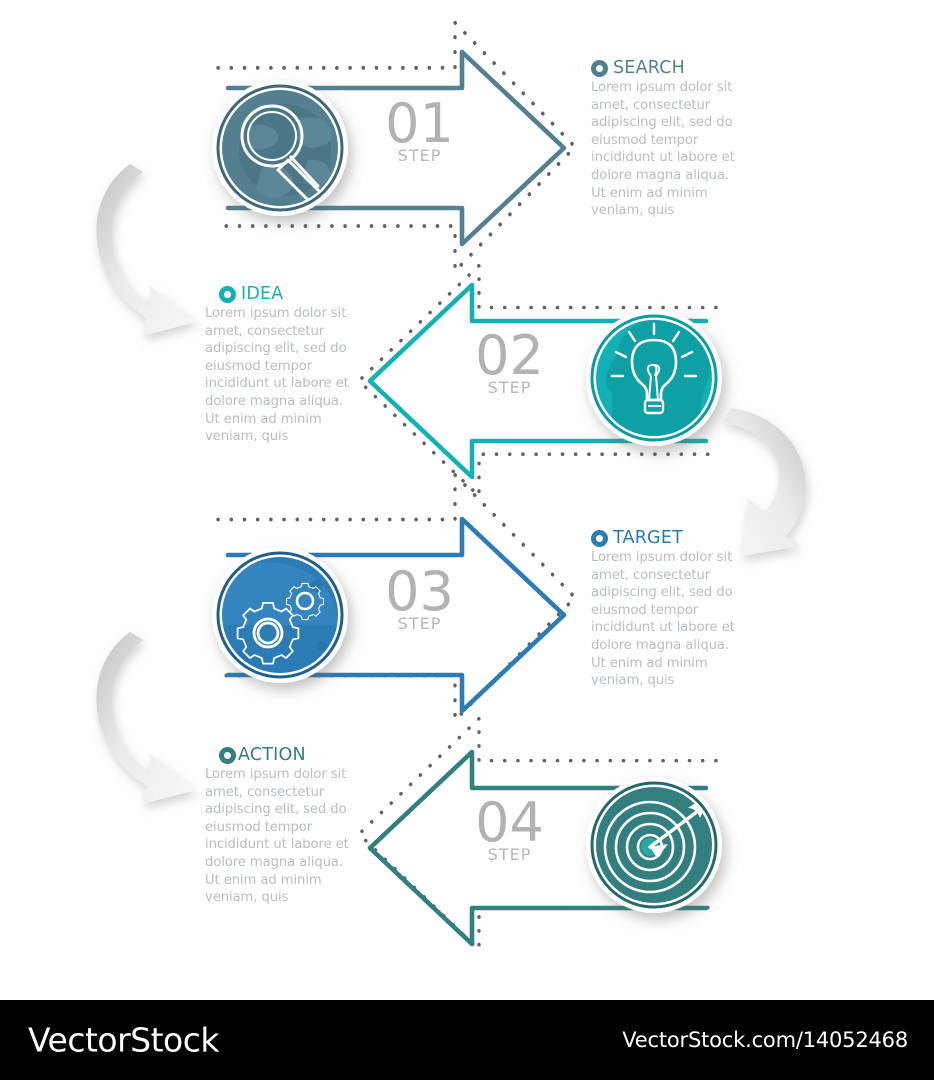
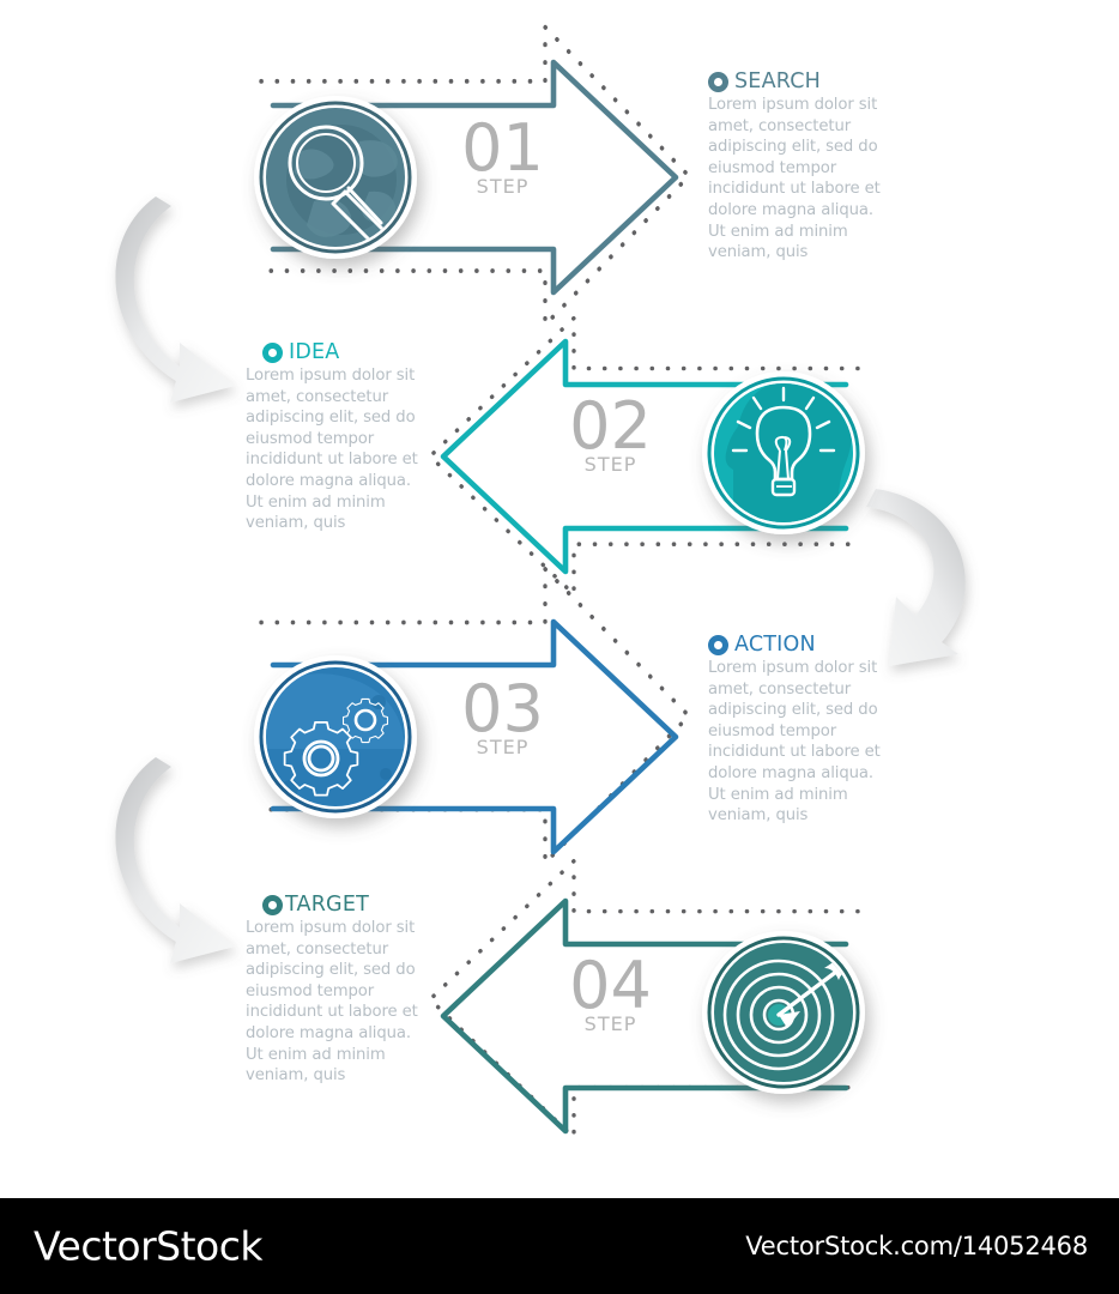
  01
  STEP
  02
  STEP
  03
  STEP
  04
  STEP
  SEARCH
  Lorem ipsum dolor sit amet, consectetur adipiscing elit, sed do eiusmod tempor incididunt ut labore et dolore magna aliqua. Ut enim ad minim veniam, quis
  IDEA
  Lorem ipsum dolor sit amet, consectetur adipiscing elit, sed do eiusmod tempor incididunt ut labore et dolore magna aliqua. Ut enim ad minim veniam, quis
- TARGET
+ ACTION
  Lorem ipsum dolor sit amet, consectetur adipiscing elit, sed do eiusmod tempor incididunt ut labore et dolore magna aliqua. Ut enim ad minim veniam, quis
- ACTION
+ TARGET
  Lorem ipsum dolor sit amet, consectetur adipiscing elit, sed do eiusmod tempor incididunt ut labore et dolore magna aliqua. Ut enim ad minim veniam, quis
  VectorStock
  VectorStock.com/14052468
